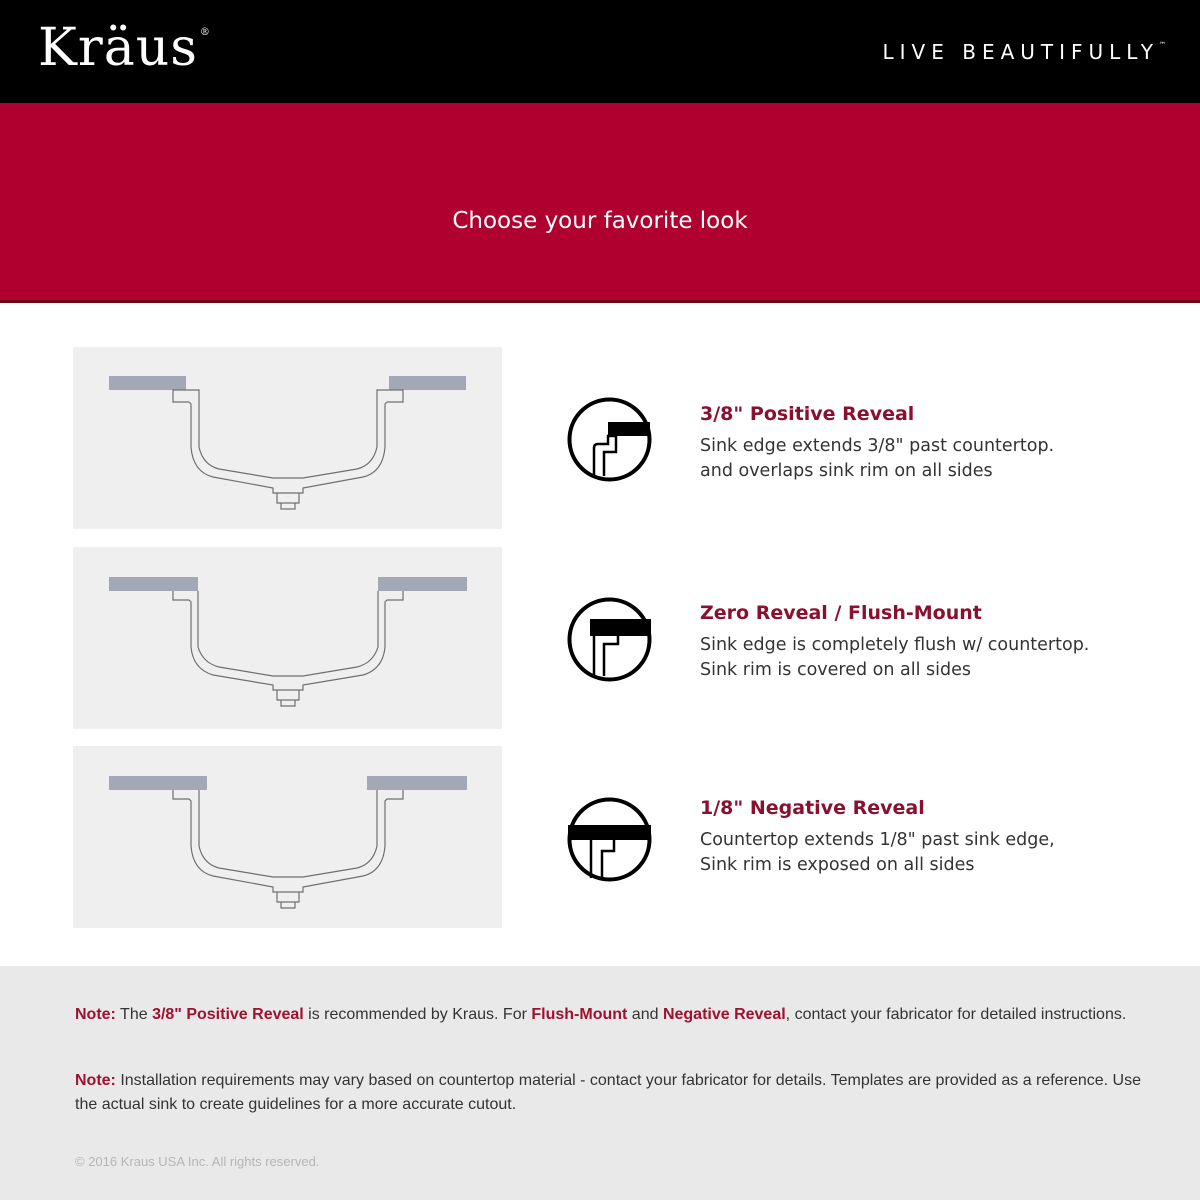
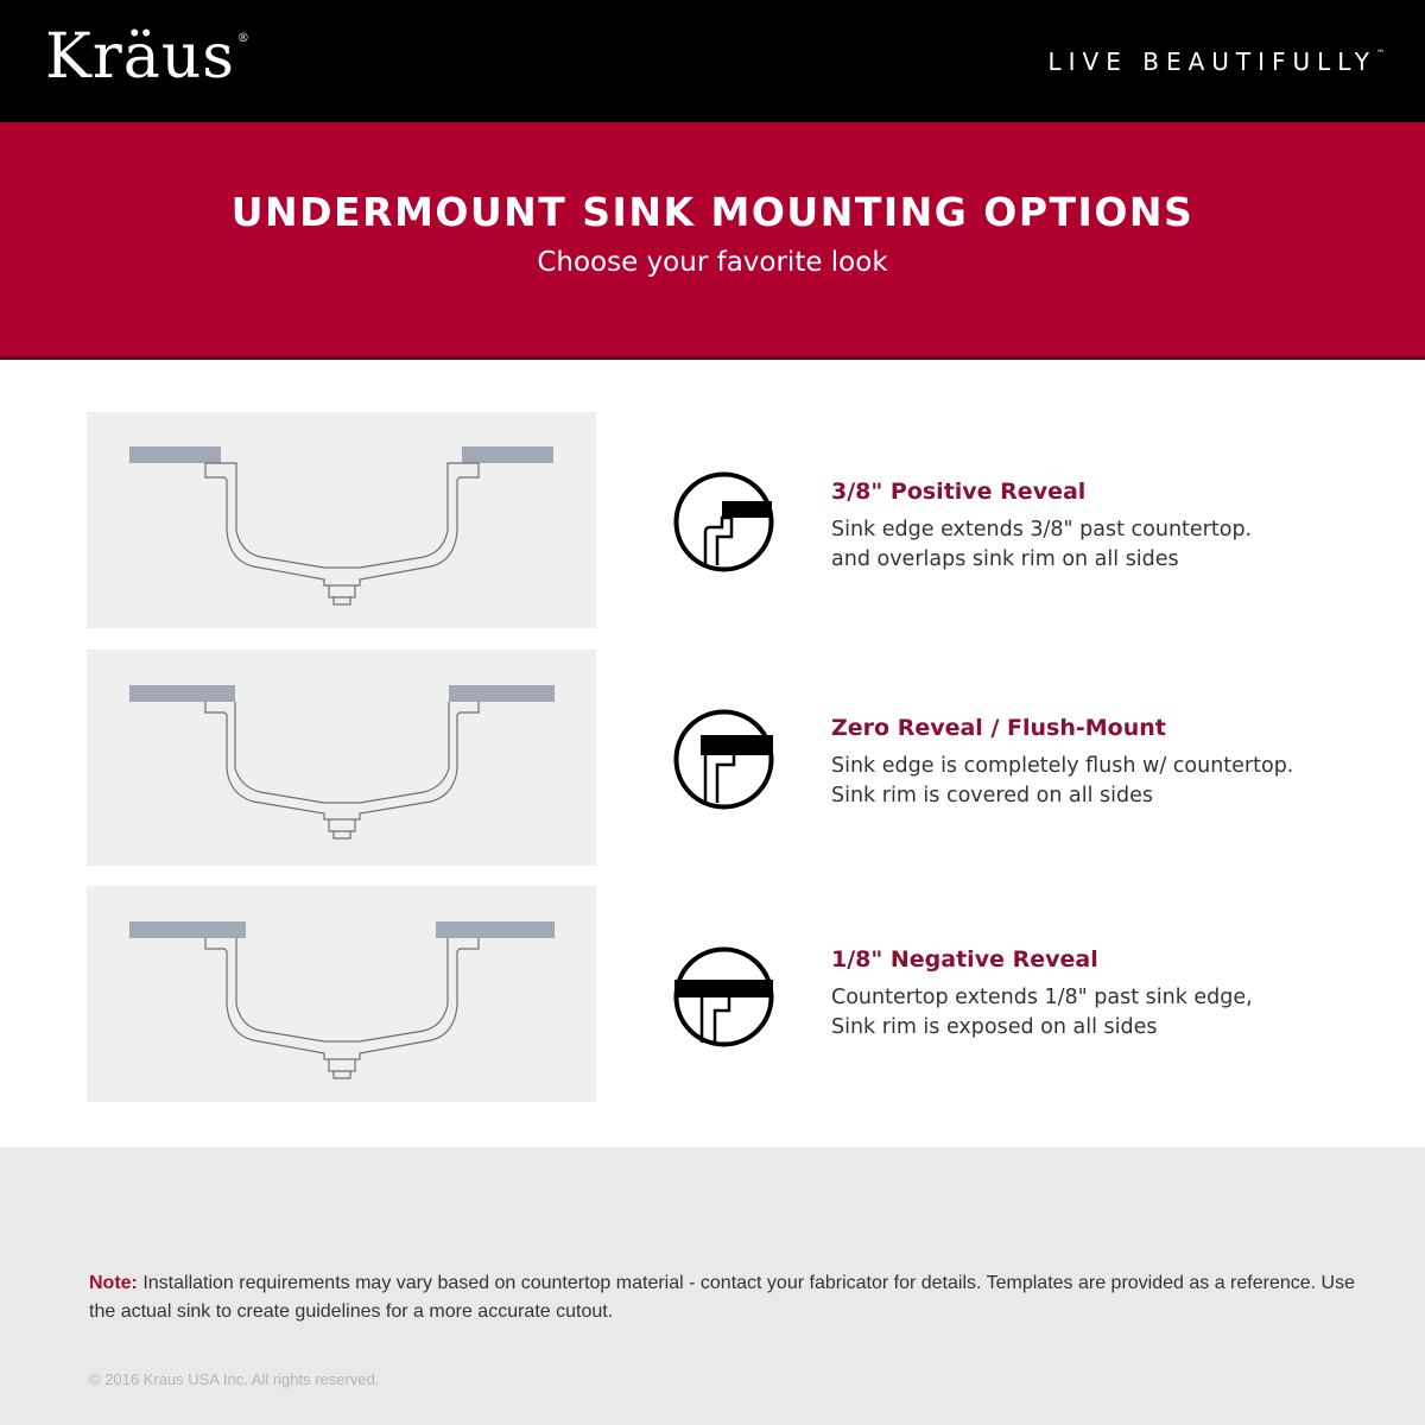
  Kräus ®
  LIVE BEAUTIFULLY™
+ UNDERMOUNT SINK MOUNTING OPTIONS
  Choose your favorite look
  3/8" Positive Reveal
  Sink edge extends 3/8" past countertop.
  and overlaps sink rim on all sides
  Zero Reveal / Flush-Mount
  Sink edge is completely flush w/ countertop.
  Sink rim is covered on all sides
  1/8" Negative Reveal
  Countertop extends 1/8" past sink edge,
  Sink rim is exposed on all sides
- Note: The 3/8" Positive Reveal is recommended by Kraus. For Flush-Mount and Negative Reveal, contact your fabricator for detailed instructions.
  Note: Installation requirements may vary based on countertop material - contact your fabricator for details. Templates are provided as a reference. Use the actual sink to create guidelines for a more accurate cutout.
  © 2016 Kraus USA Inc. All rights reserved.
